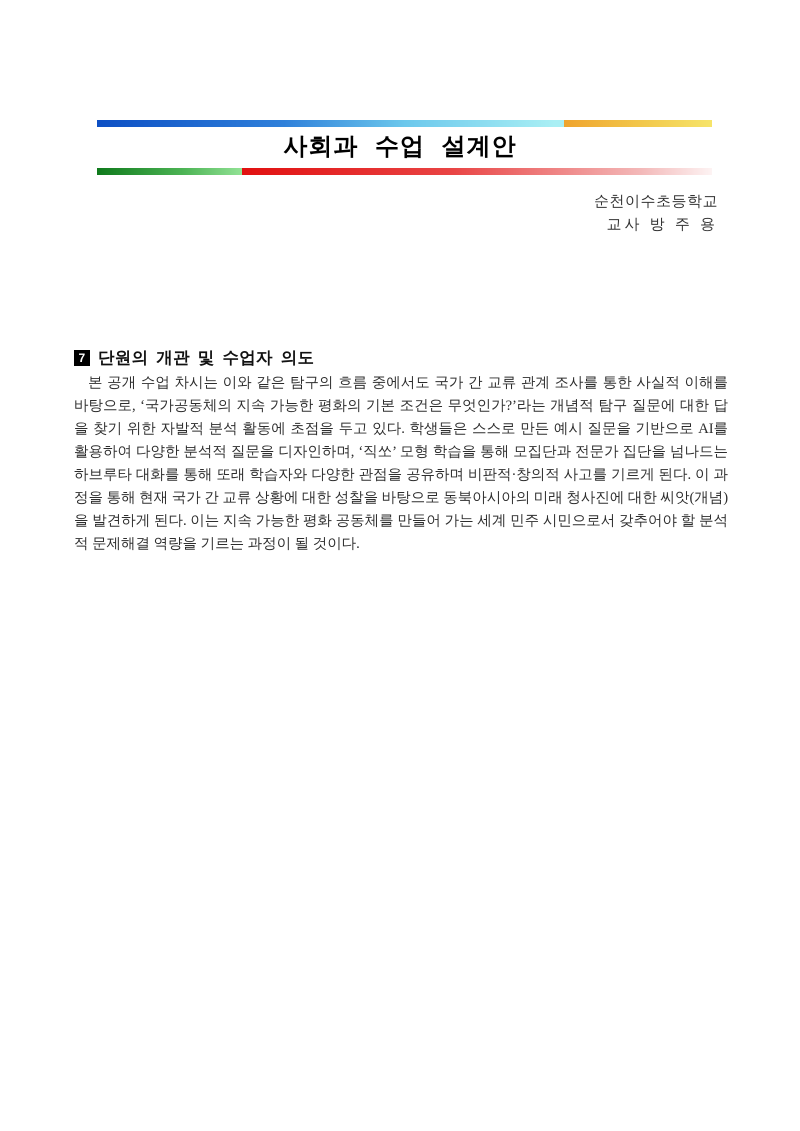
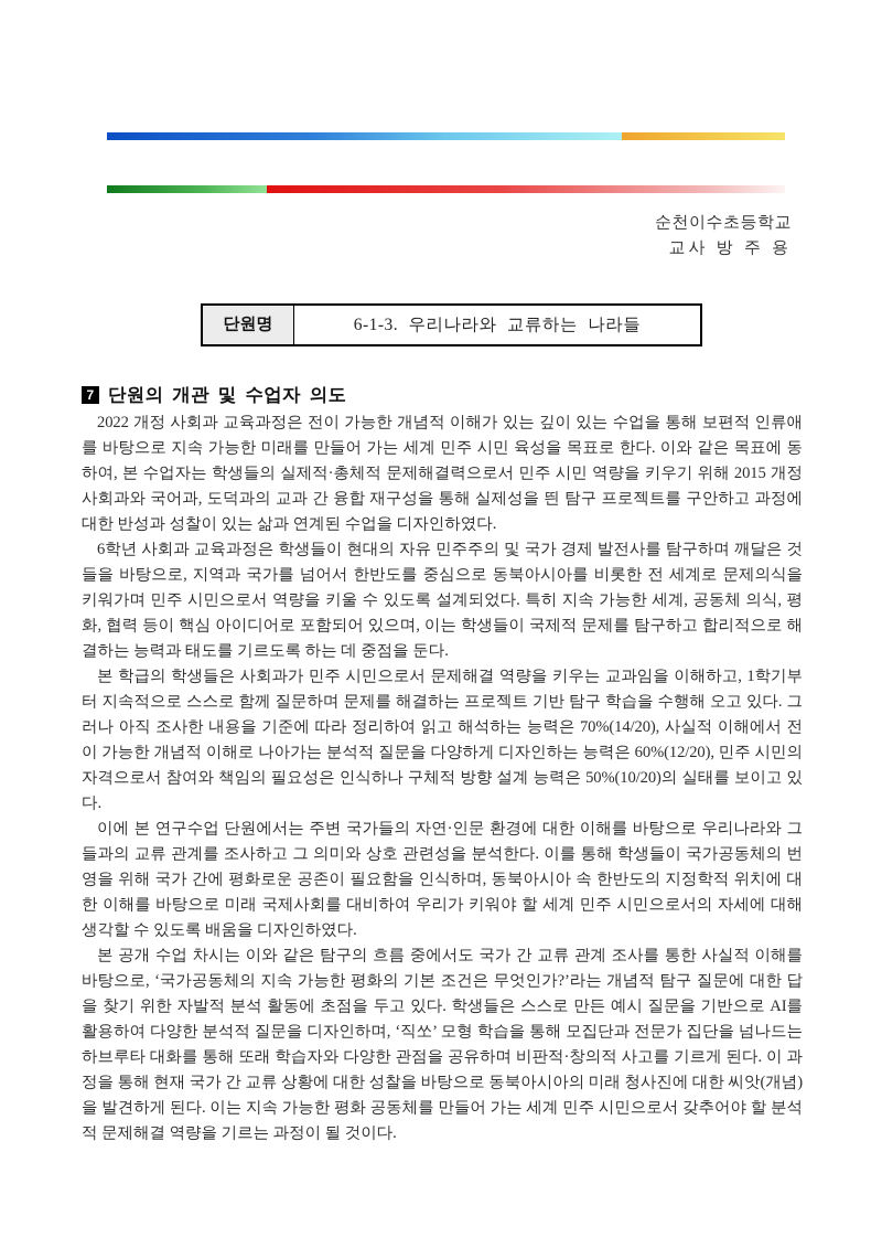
- 사회과 수업 설계안
  순천이수초등학교
  교사 방 주 용
+ 단원명	6-1-3. 우리나라와 교류하는 나라들
  7
  단원의 개관 및 수업자 의도
+ 2022 개정 사회과 교육과정은 전이 가능한 개념적 이해가 있는 깊이 있는 수업을 통해 보편적 인류애를 바탕으로 지속 가능한 미래를 만들어 가는 세계 민주 시민 육성을 목표로 한다. 이와 같은 목표에 동하여, 본 수업자는 학생들의 실제적·총체적 문제해결력으로서 민주 시민 역량을 키우기 위해 2015 개정 사회과와 국어과, 도덕과의 교과 간 융합 재구성을 통해 실제성을 띈 탐구 프로젝트를 구안하고 과정에 대한 반성과 성찰이 있는 삶과 연계된 수업을 디자인하였다.
+ 6학년 사회과 교육과정은 학생들이 현대의 자유 민주주의 및 국가 경제 발전사를 탐구하며 깨달은 것들을 바탕으로, 지역과 국가를 넘어서 한반도를 중심으로 동북아시아를 비롯한 전 세계로 문제의식을 키워가며 민주 시민으로서 역량을 키울 수 있도록 설계되었다. 특히 지속 가능한 세계, 공동체 의식, 평화, 협력 등이 핵심 아이디어로 포함되어 있으며, 이는 학생들이 국제적 문제를 탐구하고 합리적으로 해결하는 능력과 태도를 기르도록 하는 데 중점을 둔다.
+ 본 학급의 학생들은 사회과가 민주 시민으로서 문제해결 역량을 키우는 교과임을 이해하고, 1학기부터 지속적으로 스스로 함께 질문하며 문제를 해결하는 프로젝트 기반 탐구 학습을 수행해 오고 있다. 그러나 아직 조사한 내용을 기준에 따라 정리하여 읽고 해석하는 능력은 70%(14/20), 사실적 이해에서 전이 가능한 개념적 이해로 나아가는 분석적 질문을 다양하게 디자인하는 능력은 60%(12/20), 민주 시민의 자격으로서 참여와 책임의 필요성은 인식하나 구체적 방향 설계 능력은 50%(10/20)의 실태를 보이고 있다.
+ 이에 본 연구수업 단원에서는 주변 국가들의 자연·인문 환경에 대한 이해를 바탕으로 우리나라와 그들과의 교류 관계를 조사하고 그 의미와 상호 관련성을 분석한다. 이를 통해 학생들이 국가공동체의 번영을 위해 국가 간에 평화로운 공존이 필요함을 인식하며, 동북아시아 속 한반도의 지정학적 위치에 대한 이해를 바탕으로 미래 국제사회를 대비하여 우리가 키워야 할 세계 민주 시민으로서의 자세에 대해 생각할 수 있도록 배움을 디자인하였다.
  본 공개 수업 차시는 이와 같은 탐구의 흐름 중에서도 국가 간 교류 관계 조사를 통한 사실적 이해를 바탕으로, ‘국가공동체의 지속 가능한 평화의 기본 조건은 무엇인가?’라는 개념적 탐구 질문에 대한 답을 찾기 위한 자발적 분석 활동에 초점을 두고 있다. 학생들은 스스로 만든 예시 질문을 기반으로 AI를 활용하여 다양한 분석적 질문을 디자인하며, ‘직쏘’ 모형 학습을 통해 모집단과 전문가 집단을 넘나드는 하브루타 대화를 통해 또래 학습자와 다양한 관점을 공유하며 비판적·창의적 사고를 기르게 된다. 이 과정을 통해 현재 국가 간 교류 상황에 대한 성찰을 바탕으로 동북아시아의 미래 청사진에 대한 씨앗(개념)을 발견하게 된다. 이는 지속 가능한 평화 공동체를 만들어 가는 세계 민주 시민으로서 갖추어야 할 분석적 문제해결 역량을 기르는 과정이 될 것이다.
